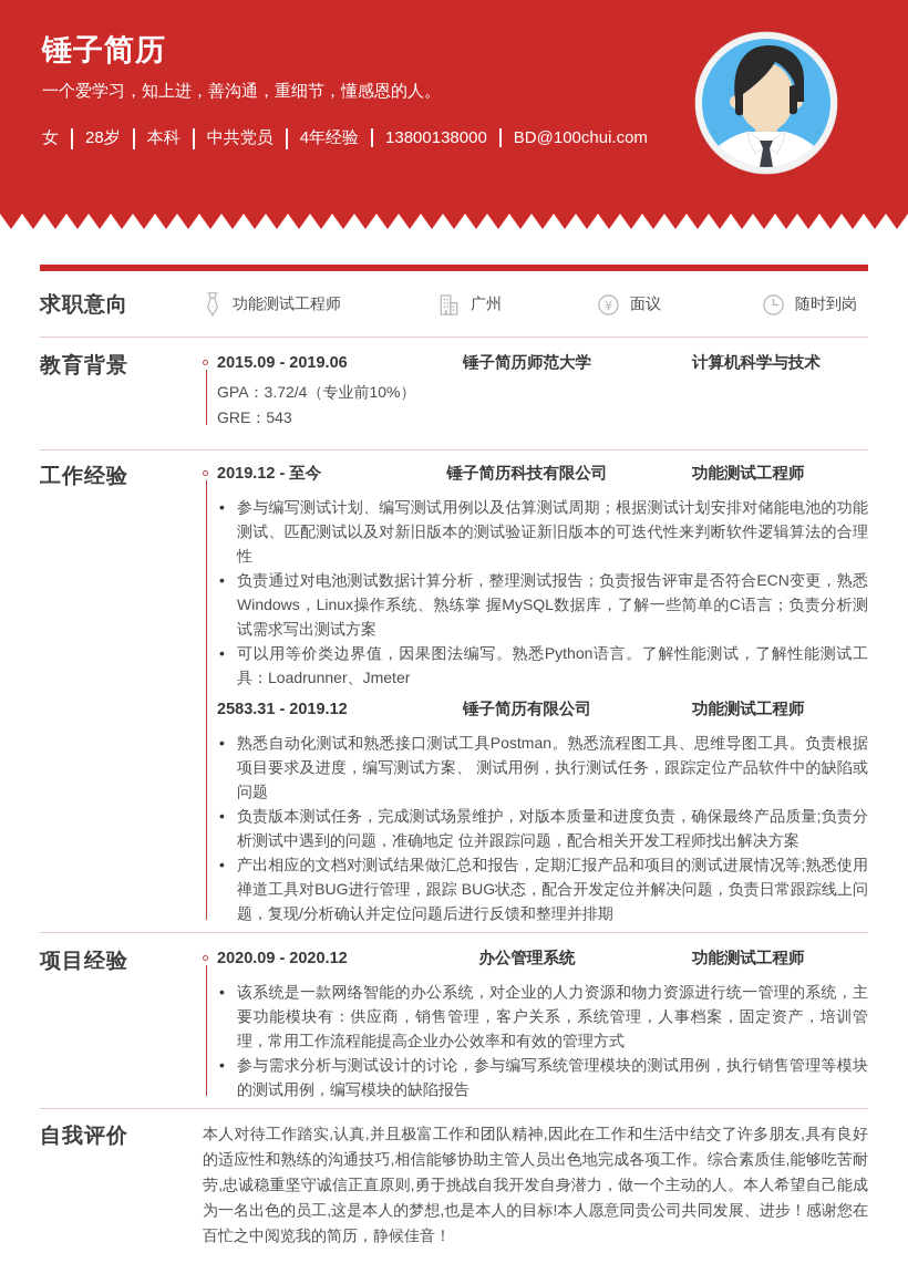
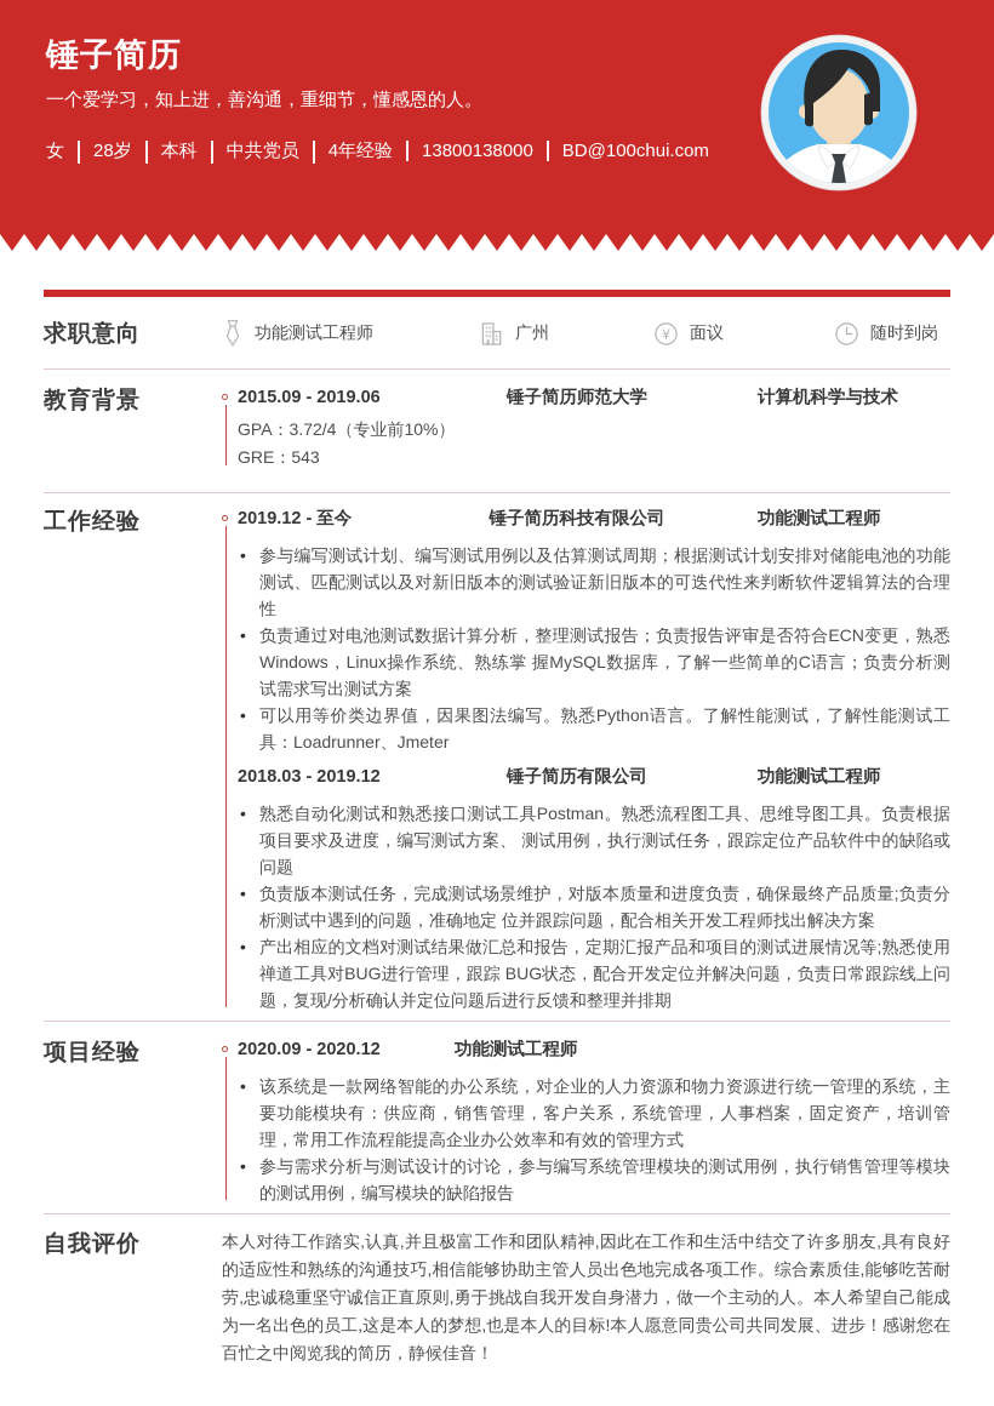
  锤子简历
  一个爱学习，知上进，善沟通，重细节，懂感恩的人。
  女 28岁 本科 中共党员 4年经验 13800138000 BD@100chui.com
  求职意向
  功能测试工程师
  广州
  ¥
  面议
  随时到岗
  教育背景
  2015.09 - 2019.06
  锤子简历师范大学
  计算机科学与技术
  GPA：3.72/4（专业前10%）
  GRE：543
  工作经验
  2019.12 - 至今
  锤子简历科技有限公司
  功能测试工程师
  参与编写测试计划、编写测试用例以及估算测试周期；根据测试计划安排对储能电池的功能测试、匹配测试以及对新旧版本的测试验证新旧版本的可迭代性来判断软件逻辑算法的合理性
  负责通过对电池测试数据计算分析，整理测试报告；负责报告评审是否符合ECN变更，熟悉Windows，Linux操作系统、熟练掌 握MySQL数据库，了解一些简单的C语言；负责分析测试需求写出测试方案
  可以用等价类边界值，因果图法编写。熟悉Python语言。了解性能测试，了解性能测试工具：Loadrunner、Jmeter
- 2583.31 - 2019.12
+ 2018.03 - 2019.12
  锤子简历有限公司
  功能测试工程师
  熟悉自动化测试和熟悉接口测试工具Postman。熟悉流程图工具、思维导图工具。负责根据项目要求及进度，编写测试方案、 测试用例，执行测试任务，跟踪定位产品软件中的缺陷或问题
  负责版本测试任务，完成测试场景维护，对版本质量和进度负责，确保最终产品质量;负责分析测试中遇到的问题，准确地定 位并跟踪问题，配合相关开发工程师找出解决方案
  产出相应的文档对测试结果做汇总和报告，定期汇报产品和项目的测试进展情况等;熟悉使用禅道工具对BUG进行管理，跟踪 BUG状态，配合开发定位并解决问题，负责日常跟踪线上问题，复现/分析确认并定位问题后进行反馈和整理并排期
  项目经验
  2020.09 - 2020.12
- 办公管理系统
  功能测试工程师
  该系统是一款网络智能的办公系统，对企业的人力资源和物力资源进行统一管理的系统，主要功能模块有：供应商，销售管理，客户关系，系统管理，人事档案，固定资产，培训管理，常用工作流程能提高企业办公效率和有效的管理方式
  参与需求分析与测试设计的讨论，参与编写系统管理模块的测试用例，执行销售管理等模块的测试用例，编写模块的缺陷报告
  自我评价
  本人对待工作踏实,认真,并且极富工作和团队精神,因此在工作和生活中结交了许多朋友,具有良好的适应性和熟练的沟通技巧,相信能够协助主管人员出色地完成各项工作。综合素质佳,能够吃苦耐劳,忠诚稳重坚守诚信正直原则,勇于挑战自我开发自身潜力，做一个主动的人。本人希望自己能成为一名出色的员工,这是本人的梦想,也是本人的目标!本人愿意同贵公司共同发展、进步！感谢您在百忙之中阅览我的简历，静候佳音！
